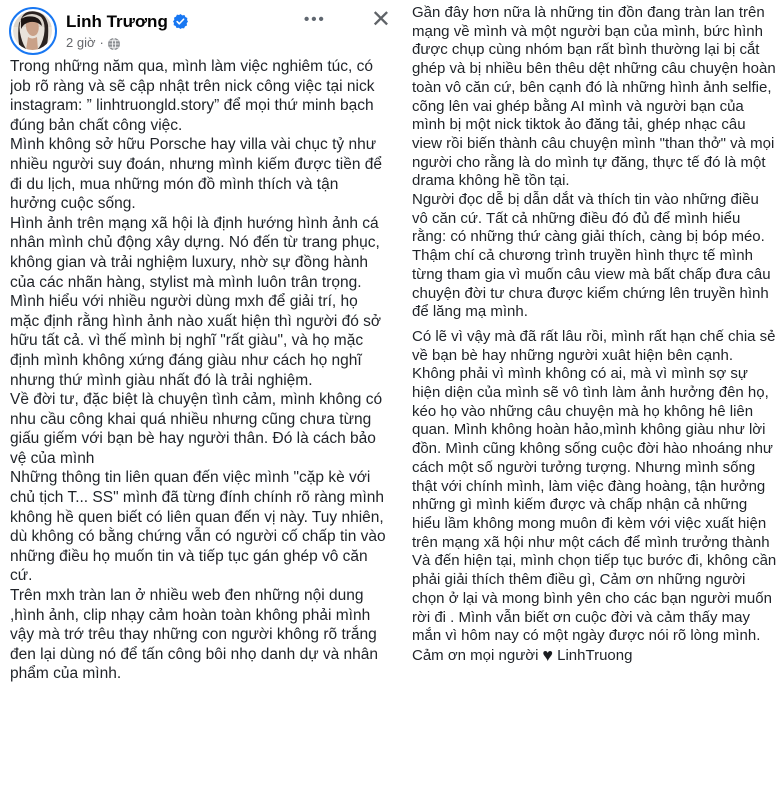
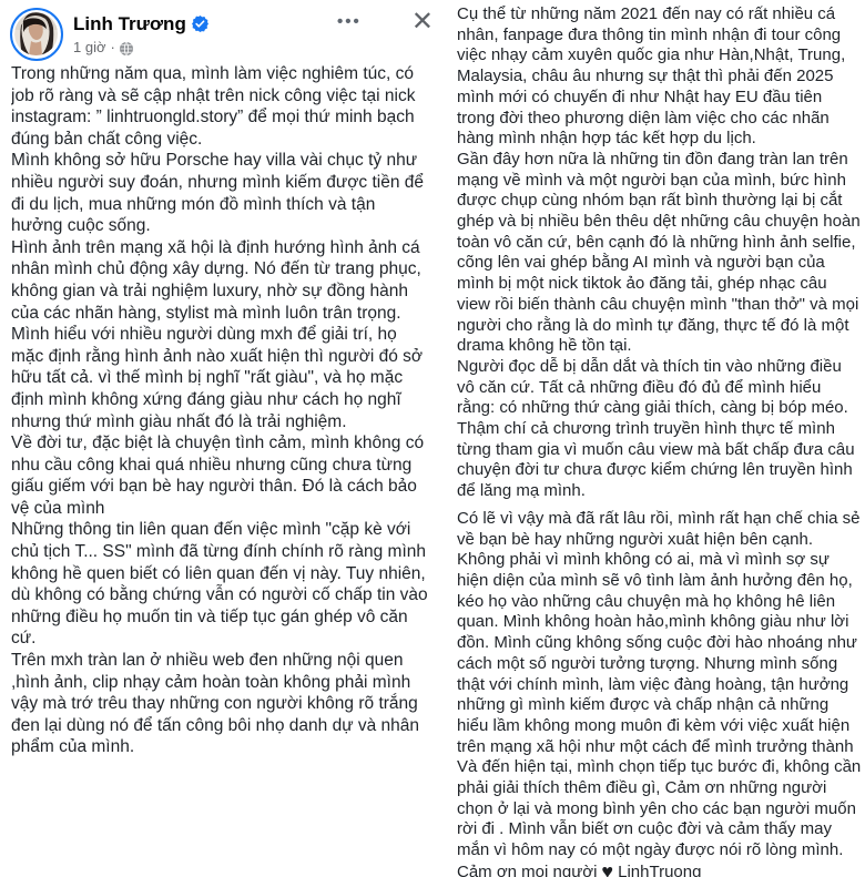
  Linh Trương
- 2 giờ
+ 1 giờ
  ·
  •••
  ✕
  Trong những năm qua, mình làm việc nghiêm túc, có job rõ ràng và sẽ cập nhật trên nick công việc tại nick instagram: ” linhtruongld.story” để mọi thứ minh bạch đúng bản chất công việc.
  Mình không sở hữu Porsche hay villa vài chục tỷ như nhiều người suy đoán, nhưng mình kiếm được tiền để đi du lịch, mua những món đồ mình thích và tận hưởng cuộc sống.
  Hình ảnh trên mạng xã hội là định hướng hình ảnh cá nhân mình chủ động xây dựng. Nó đến từ trang phục, không gian và trải nghiệm luxury, nhờ sự đồng hành của các nhãn hàng, stylist mà mình luôn trân trọng.
  Mình hiểu với nhiều người dùng mxh để giải trí, họ mặc định rằng hình ảnh nào xuất hiện thì người đó sở hữu tất cả. vì thế mình bị nghĩ "rất giàu", và họ mặc định mình không xứng đáng giàu như cách họ nghĩ nhưng thứ mình giàu nhất đó là trải nghiệm.
  Về đời tư, đặc biệt là chuyện tình cảm, mình không có nhu cầu công khai quá nhiều nhưng cũng chưa từng giấu giếm với bạn bè hay người thân. Đó là cách bảo vệ của mình
  Những thông tin liên quan đến việc mình "cặp kè với chủ tịch T... SS" mình đã từng đính chính rõ ràng mình không hề quen biết có liên quan đến vị này. Tuy nhiên, dù không có bằng chứng vẫn có người cố chấp tin vào những điều họ muốn tin và tiếp tục gán ghép vô căn cứ.
- Trên mxh tràn lan ở nhiều web đen những nội dung ,hình ảnh, clip nhạy cảm hoàn toàn không phải mình vậy mà trớ trêu thay những con người không rõ trắng đen lại dùng nó để tấn công bôi nhọ danh dự và nhân phẩm của mình.
+ Trên mxh tràn lan ở nhiều web đen những nội quen ,hình ảnh, clip nhạy cảm hoàn toàn không phải mình vậy mà trớ trêu thay những con người không rõ trắng đen lại dùng nó để tấn công bôi nhọ danh dự và nhân phẩm của mình.
+ Cụ thể từ những năm 2021 đến nay có rất nhiều cá nhân, fanpage đưa thông tin mình nhận đi tour công việc nhạy cảm xuyên quốc gia như Hàn,Nhật, Trung, Malaysia, châu âu nhưng sự thật thì phải đến 2025 mình mới có chuyến đi như Nhật hay EU đầu tiên trong đời theo phương diện làm việc cho các nhãn hàng mình nhận hợp tác kết hợp du lịch.
  Gần đây hơn nữa là những tin đồn đang tràn lan trên mạng về mình và một người bạn của mình, bức hình được chụp cùng nhóm bạn rất bình thường lại bị cắt ghép và bị nhiều bên thêu dệt những câu chuyện hoàn toàn vô căn cứ, bên cạnh đó là những hình ảnh selfie, cõng lên vai ghép bằng AI mình và người bạn của mình bị một nick tiktok ảo đăng tải, ghép nhạc câu view rồi biến thành câu chuyện mình "than thở" và mọi người cho rằng là do mình tự đăng, thực tế đó là một drama không hề tồn tại.
  Người đọc dễ bị dẫn dắt và thích tin vào những điều vô căn cứ. Tất cả những điều đó đủ để mình hiểu rằng: có những thứ càng giải thích, càng bị bóp méo. Thậm chí cả chương trình truyền hình thực tế mình từng tham gia vì muốn câu view mà bất chấp đưa câu chuyện đời tư chưa được kiểm chứng lên truyền hình để lăng mạ mình.
  Có lẽ vì vậy mà đã rất lâu rồi, mình rất hạn chế chia sẻ về bạn bè hay những người xuât hiện bên cạnh. Không phải vì mình không có ai, mà vì mình sợ sự hiện diện của mình sẽ vô tình làm ảnh hưởng đên họ, kéo họ vào những câu chuyện mà họ không hê liên quan. Mình không hoàn hảo,mình không giàu như lời đồn. Mình cũng không sống cuộc đời hào nhoáng như cách một số người tưởng tượng. Nhưng mình sống thật với chính mình, làm việc đàng hoàng, tận hưởng những gì mình kiếm được và chấp nhận cả những hiểu lầm không mong muôn đi kèm với việc xuất hiện trên mạng xã hội như một cách để mình trưởng thành Và đến hiện tại, mình chọn tiếp tục bước đi, không cần phải giải thích thêm điều gì, Cảm ơn những người chọn ở lại và mong bình yên cho các bạn người muốn rời đi . Mình vẫn biết ơn cuộc đời và cảm thấy may mắn vì hôm nay có một ngày được nói rõ lòng mình.
  Cảm ơn mọi người ♥ LinhTruong
